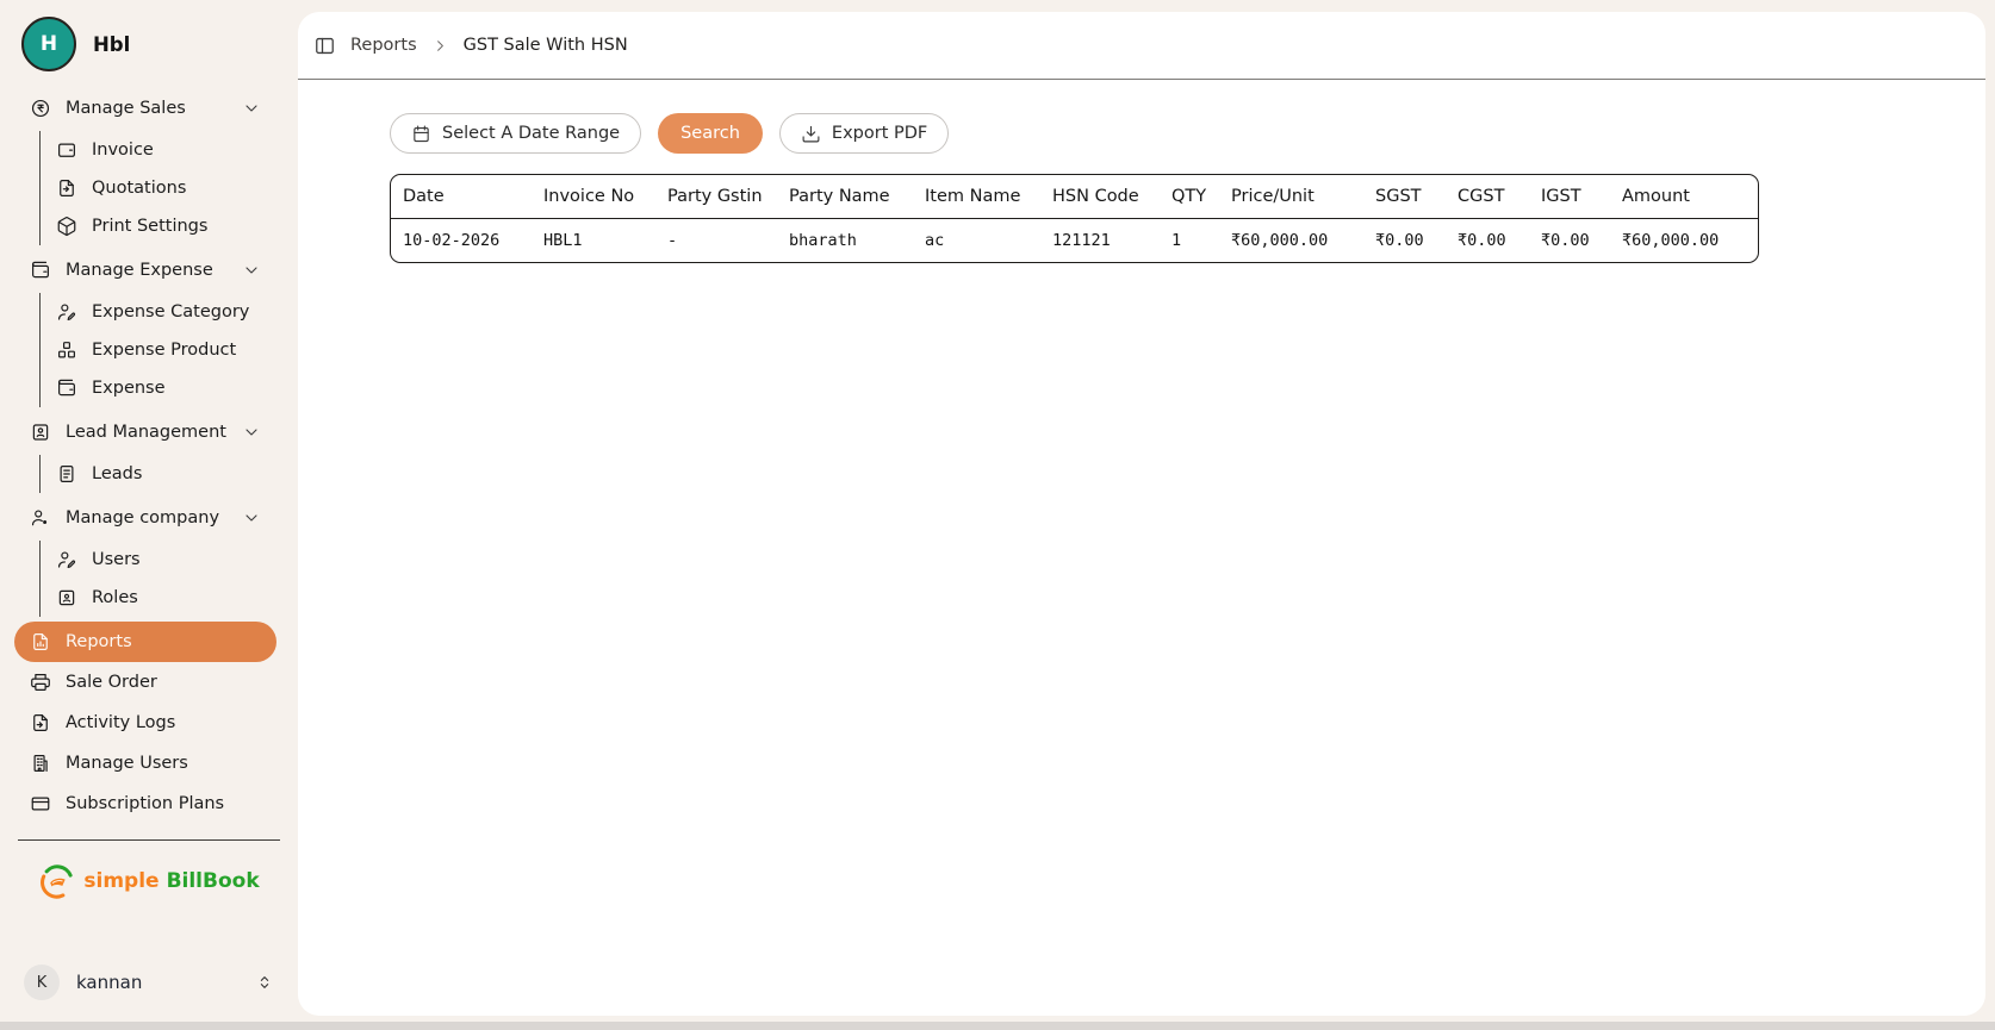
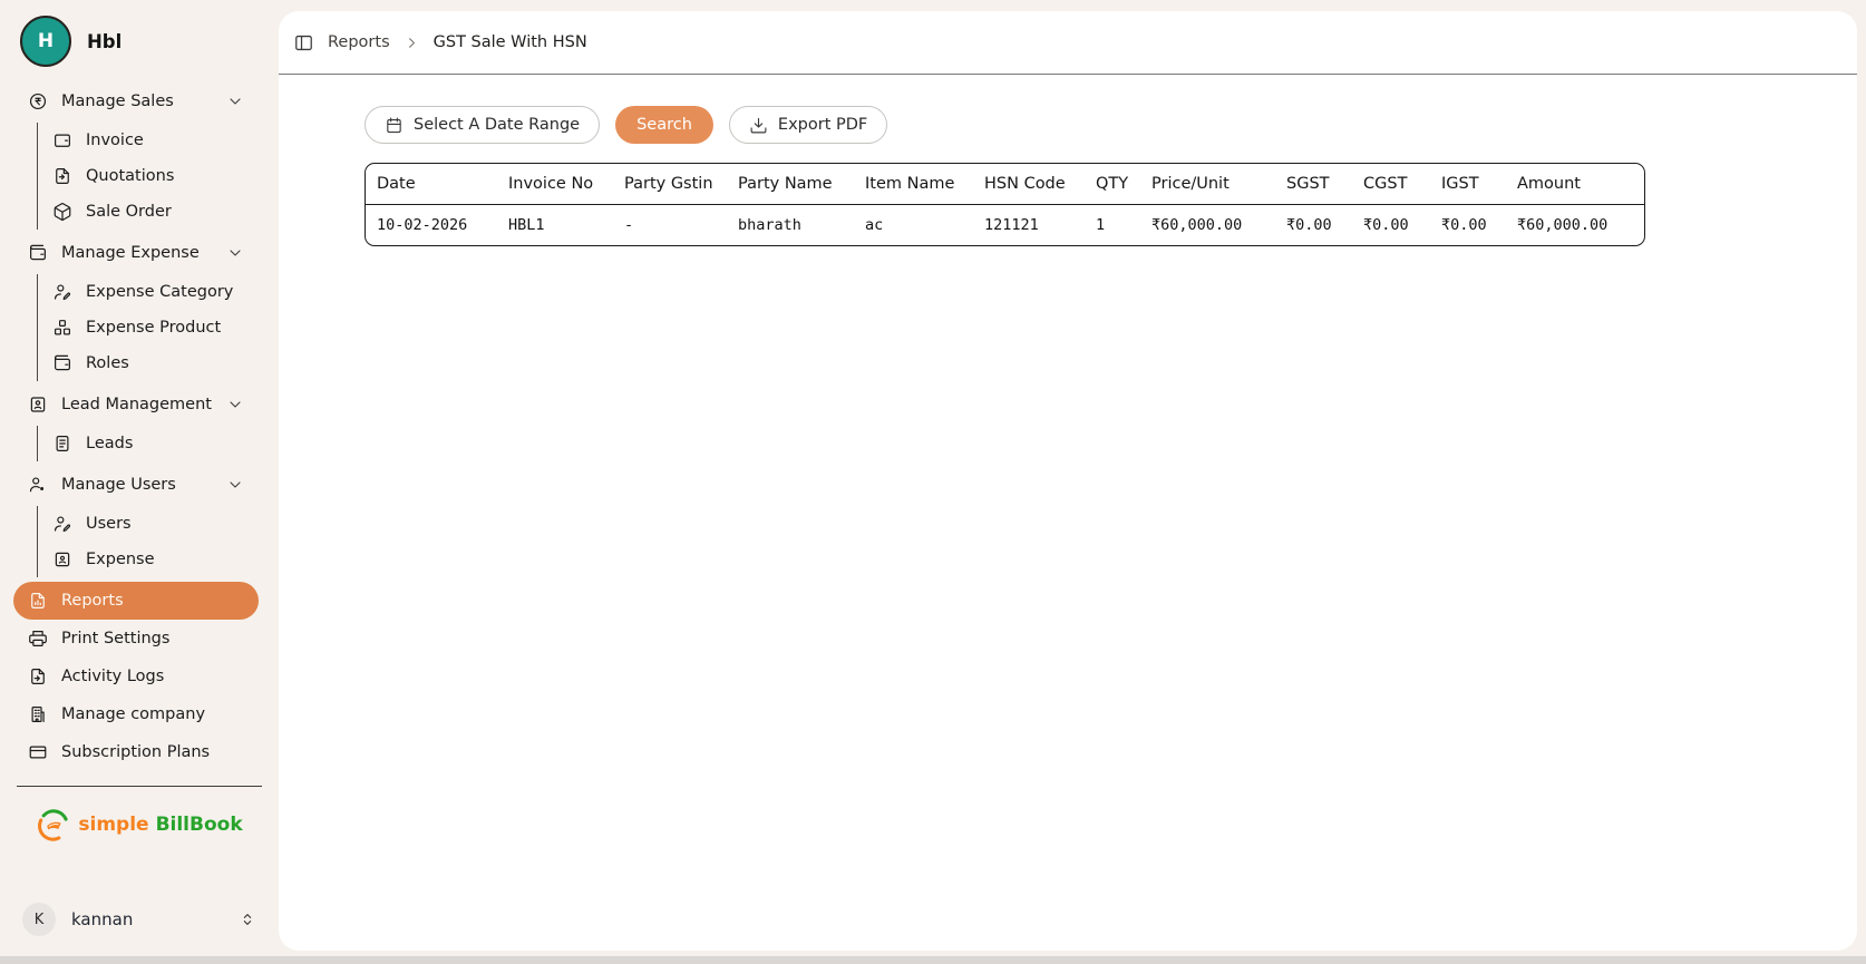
  H
  Hbl
  Manage Sales
  Invoice
  Quotations
- Print Settings
+ Sale Order
  Manage Expense
  Expense Category
  Expense Product
- Expense
+ Roles
  Lead Management
  Leads
- Manage company
+ Manage Users
  Users
- Roles
+ Expense
  Reports
- Sale Order
+ Print Settings
  Activity Logs
- Manage Users
+ Manage company
  Subscription Plans
  simple
  BillBook
  K
  kannan
  Reports
  GST Sale With HSN
  Select A Date Range
  Search
  Export PDF
  Date	Invoice No	Party Gstin	Party Name	Item Name	HSN Code	QTY	Price/Unit	SGST	CGST	IGST	Amount
  10-02-2026	HBL1	-	bharath	ac	121121	1	₹60,000.00	₹0.00	₹0.00	₹0.00	₹60,000.00
